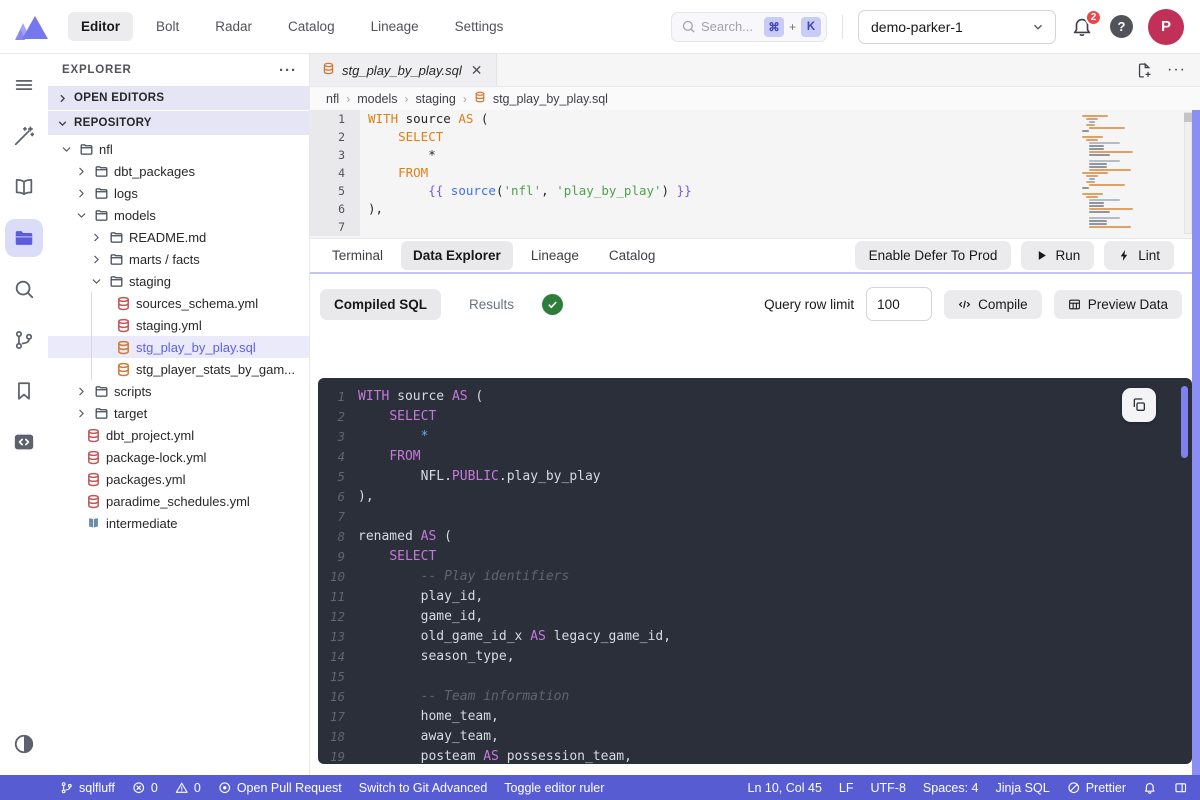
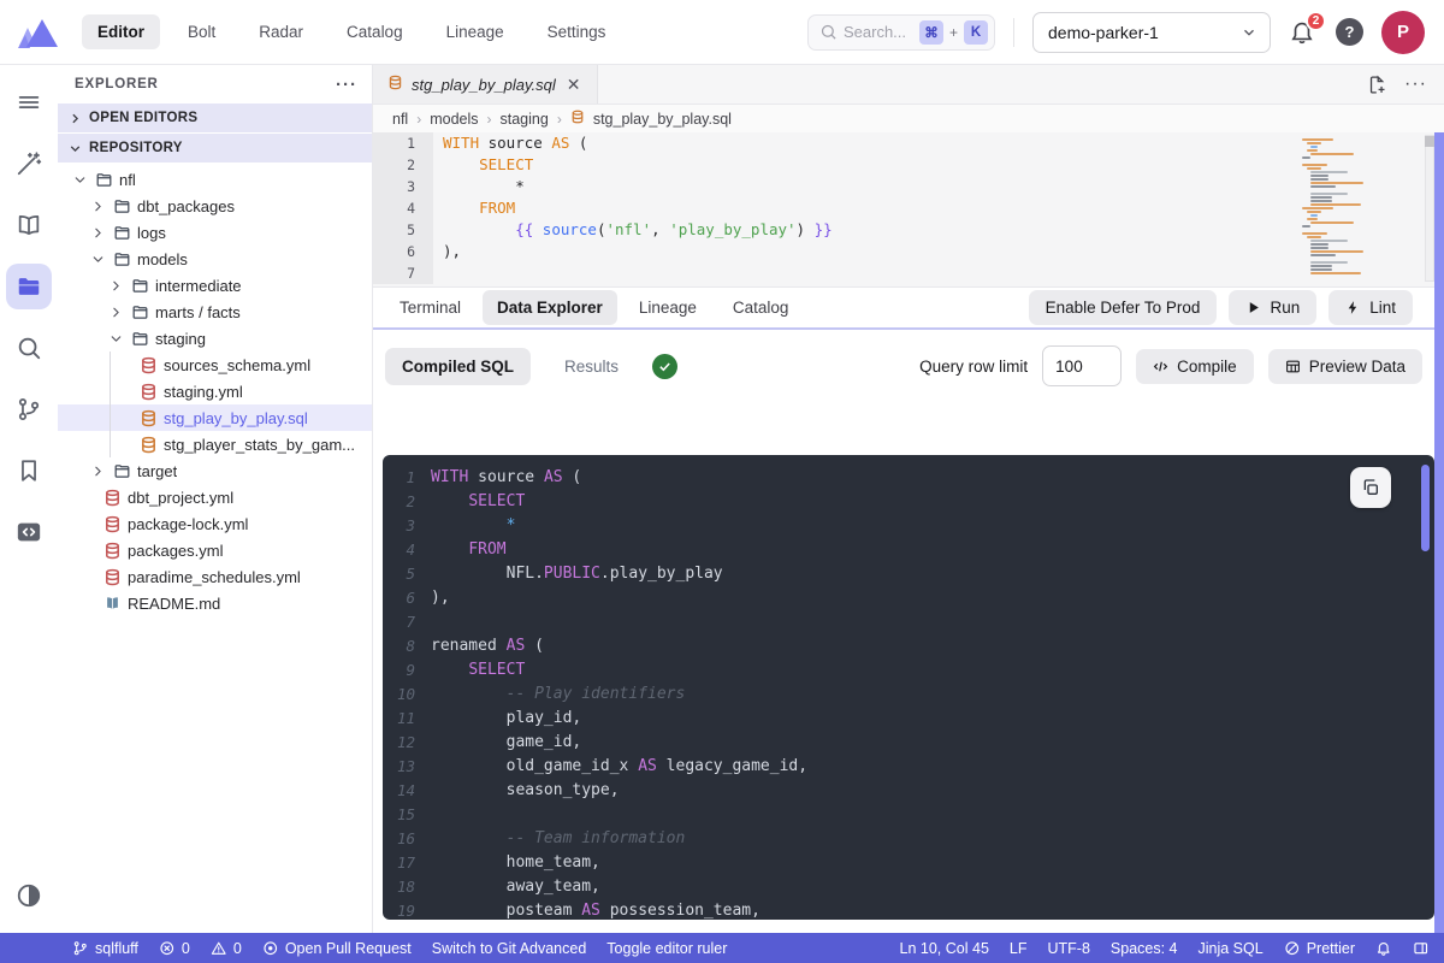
  Editor
  Bolt
  Radar
  Catalog
  Lineage
  Settings
  Search...
  ⌘
  +
  K
  demo-parker-1
  2
  ?
  P
  EXPLORER
  ···
  OPEN EDITORS
  REPOSITORY
  nfl
  dbt_packages
  logs
  models
- README.md
+ intermediate
  marts / facts
  staging
  sources_schema.yml
  staging.yml
  stg_play_by_play.sql
  stg_player_stats_by_gam...
- scripts
  target
  dbt_project.yml
  package-lock.yml
  packages.yml
  paradime_schedules.yml
- intermediate
+ README.md
  stg_play_by_play.sql
  ✕
  ···
  nfl
  ›
  models
  ›
  staging
  ›
  stg_play_by_play.sql
  1
  WITH source AS (
  2
  SELECT
  3
  *
  4
  FROM
  5
  {{ source('nfl', 'play_by_play') }}
  6
  ),
  7
  Terminal
  Data Explorer
  Lineage
  Catalog
  Enable Defer To Prod
  Run
  Lint
  Compiled SQL
  Results
  Query row limit
  100
  Compile
  Preview Data
  1
  WITH source AS (
  2
  SELECT
  3
  *
  4
  FROM
  5
  NFL.PUBLIC.play_by_play
  6
  ),
  7
  8
  renamed AS (
  9
  SELECT
  10
  -- Play identifiers
  11
  play_id,
  12
  game_id,
  13
  old_game_id_x AS legacy_game_id,
  14
  season_type,
  15
  16
  -- Team information
  17
  home_team,
  18
  away_team,
  19
  posteam AS possession_team,
  sqlfluff
  0
  0
  Open Pull Request
  Switch to Git Advanced
  Toggle editor ruler
  Ln 10, Col 45
  LF
  UTF-8
  Spaces: 4
  Jinja SQL
  Prettier
